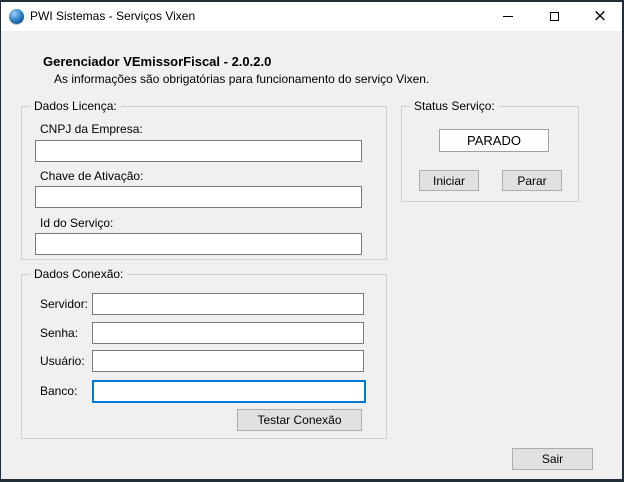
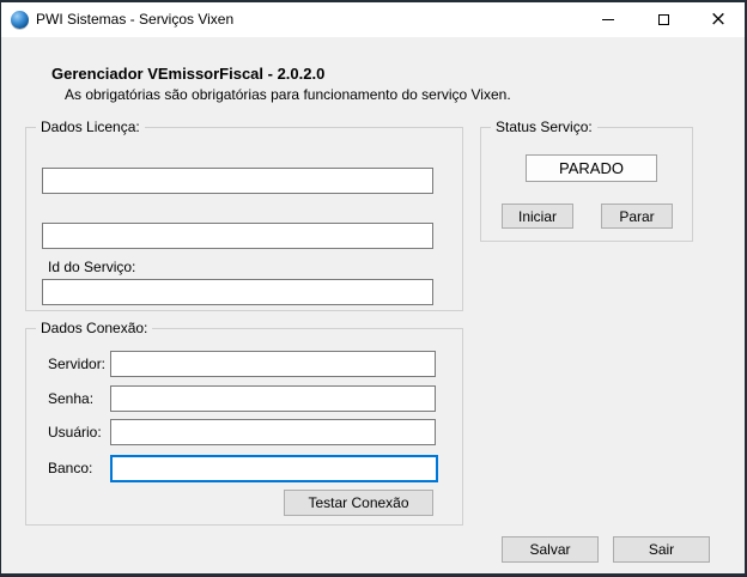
  PWI Sistemas - Serviços Vixen
  ×
  Gerenciador VEmissorFiscal - 2.0.2.0
- As informações são obrigatórias para funcionamento do serviço Vixen.
+ As obrigatórias são obrigatórias para funcionamento do serviço Vixen.
  Dados Licença:
- CNPJ da Empresa:
- Chave de Ativação:
  Id do Serviço:
  Status Serviço:
  PARADO
  Iniciar
  Parar
  Dados Conexão:
  Servidor:
  Senha:
  Usuário:
  Banco:
  Testar Conexão
+ Salvar
  Sair
